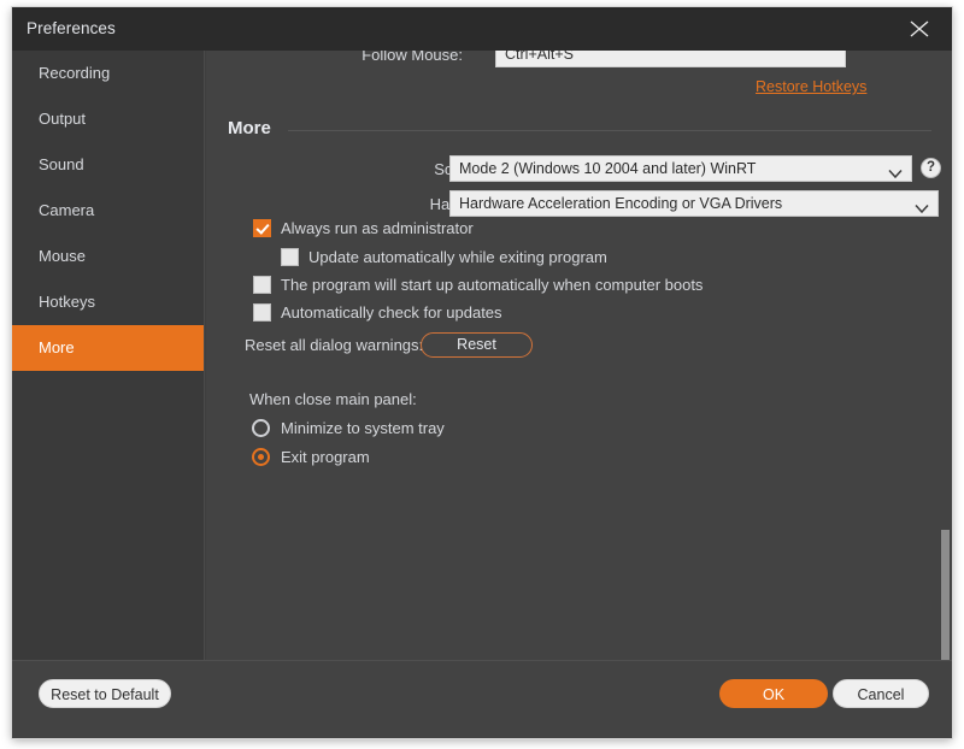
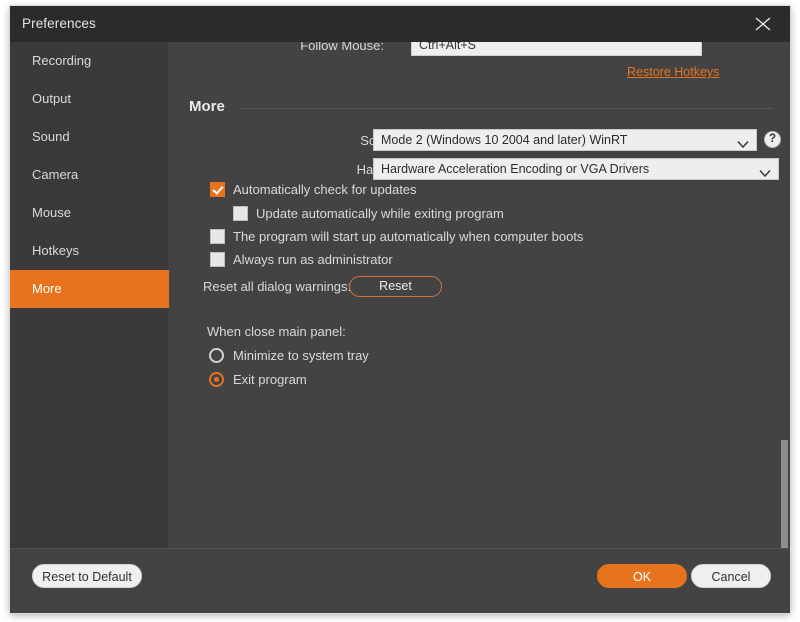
  Preferences
  Recording
  Output
  Sound
  Camera
  Mouse
  Hotkeys
  More
  Follow Mouse:
  Ctrl+Alt+S
  Restore Hotkeys
  More
  Mode 2 (Windows 10 2004 and later) WinRT
  ?
  Hardware Acceleration Encoding or VGA Drivers
- Always run as administrator
+ Automatically check for updates
  Update automatically while exiting program
  The program will start up automatically when computer boots
- Automatically check for updates
+ Always run as administrator
  Reset all dialog warnings:
  Reset
  When close main panel:
  Minimize to system tray
  Exit program
  Reset to Default
  OK
  Cancel
